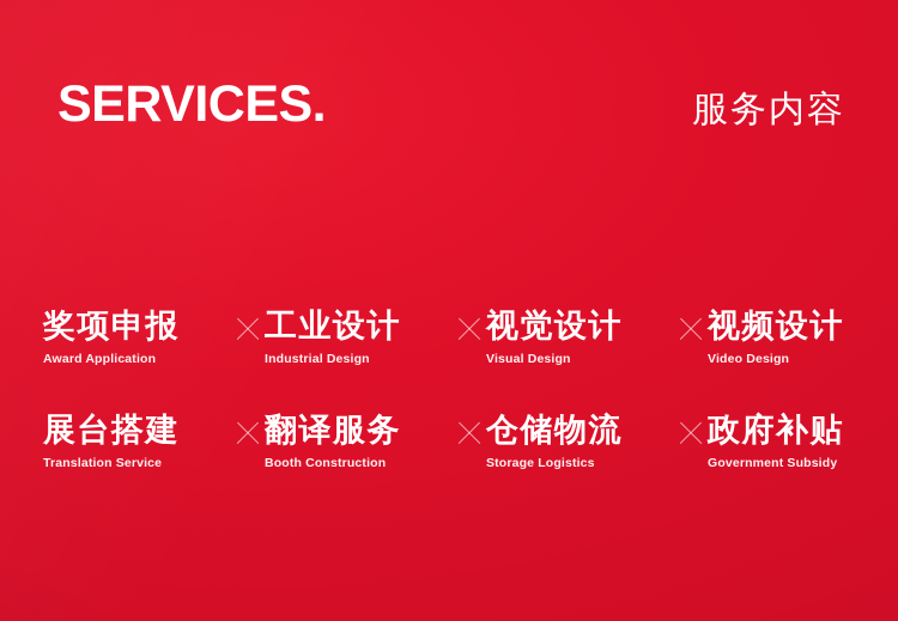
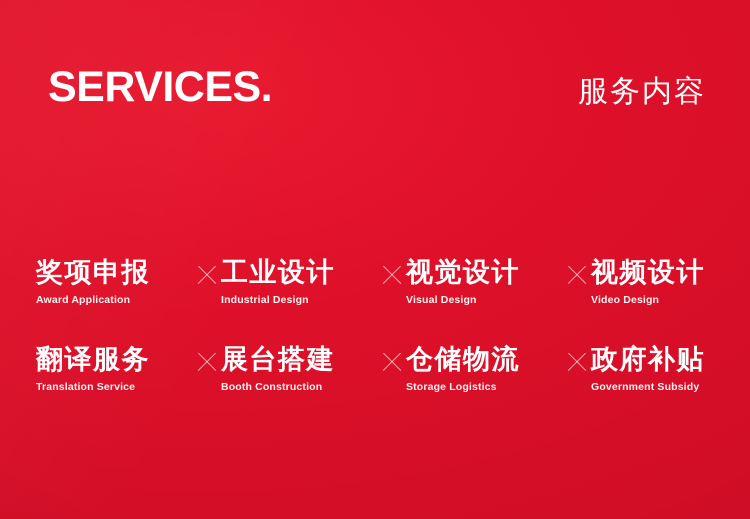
  SERVICES.
  服务内容
  奖项申报
  Award Application
  工业设计
  Industrial Design
  视觉设计
  Visual Design
  视频设计
  Video Design
- 展台搭建
+ 翻译服务
  Translation Service
- 翻译服务
+ 展台搭建
  Booth Construction
  仓储物流
  Storage Logistics
  政府补贴
  Government Subsidy
